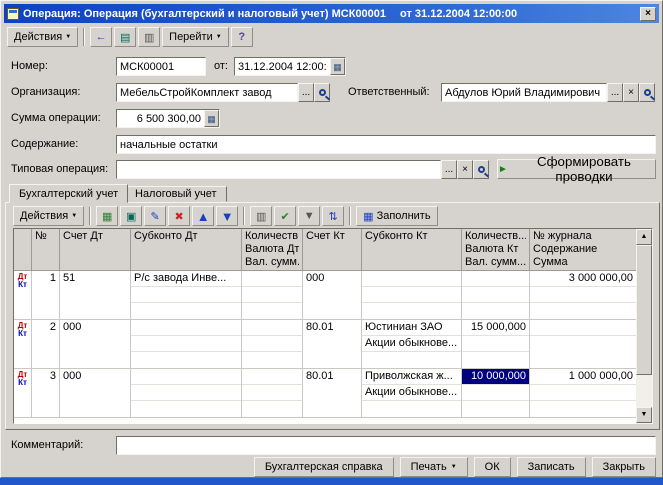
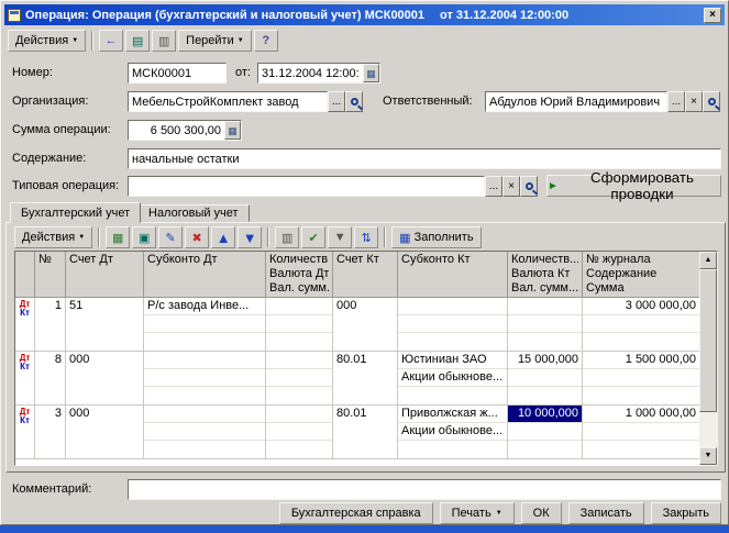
  Операция: Операция (бухгалтерский и налоговый учет) МСК00001
  от 31.12.2004 12:00:00
  ×
  Действия
  ←
  ▤
  ▥
  Перейти
  ?
  Номер:
  МСК00001
  от:
  31.12.2004 12:00:
  ▦
  Организация:
  МебельСтройКомплект завод
  ...
  Ответственный:
  Абдулов Юрий Владимирович
  ...
  ×
  Сумма операции:
  6 500 300,00
  ▦
  Содержание:
  начальные остатки
  Типовая операция:
  ...
  ×
  ►
  Сформировать проводки
  Бухгалтерский учет
  Налоговый учет
  Действия
  ▦
  ▣
  ✎
  ✖
  ▲
  ▼
  ▥
  ✔
  ▼
  ⇅
  ▦
  Заполнить
  №
  Счет Дт
  Субконто Дт
  Количеств
  Валюта Дт
  Вал. сумм.
  Счет Кт
  Субконто Кт
  Количеств...
  Валюта Кт
  Вал. сумм...
  № журнала
  Содержание
  Сумма
  Дт
  Кт
  1
  51
  Р/с завода Инве...
  000
  3 000 000,00
  Дт
  Кт
- 2
+ 8
  000
  80.01
  Юстиниан ЗАО
  Акции обыкнове...
  15 000,000
+ 1 500 000,00
  Дт
  Кт
  3
  000
  80.01
  Приволжская ж...
  Акции обыкнове...
  10 000,000
  1 000 000,00
  Комментарий:
  Бухгалтерская справка
  Печать
  ОК
  Записать
  Закрыть
